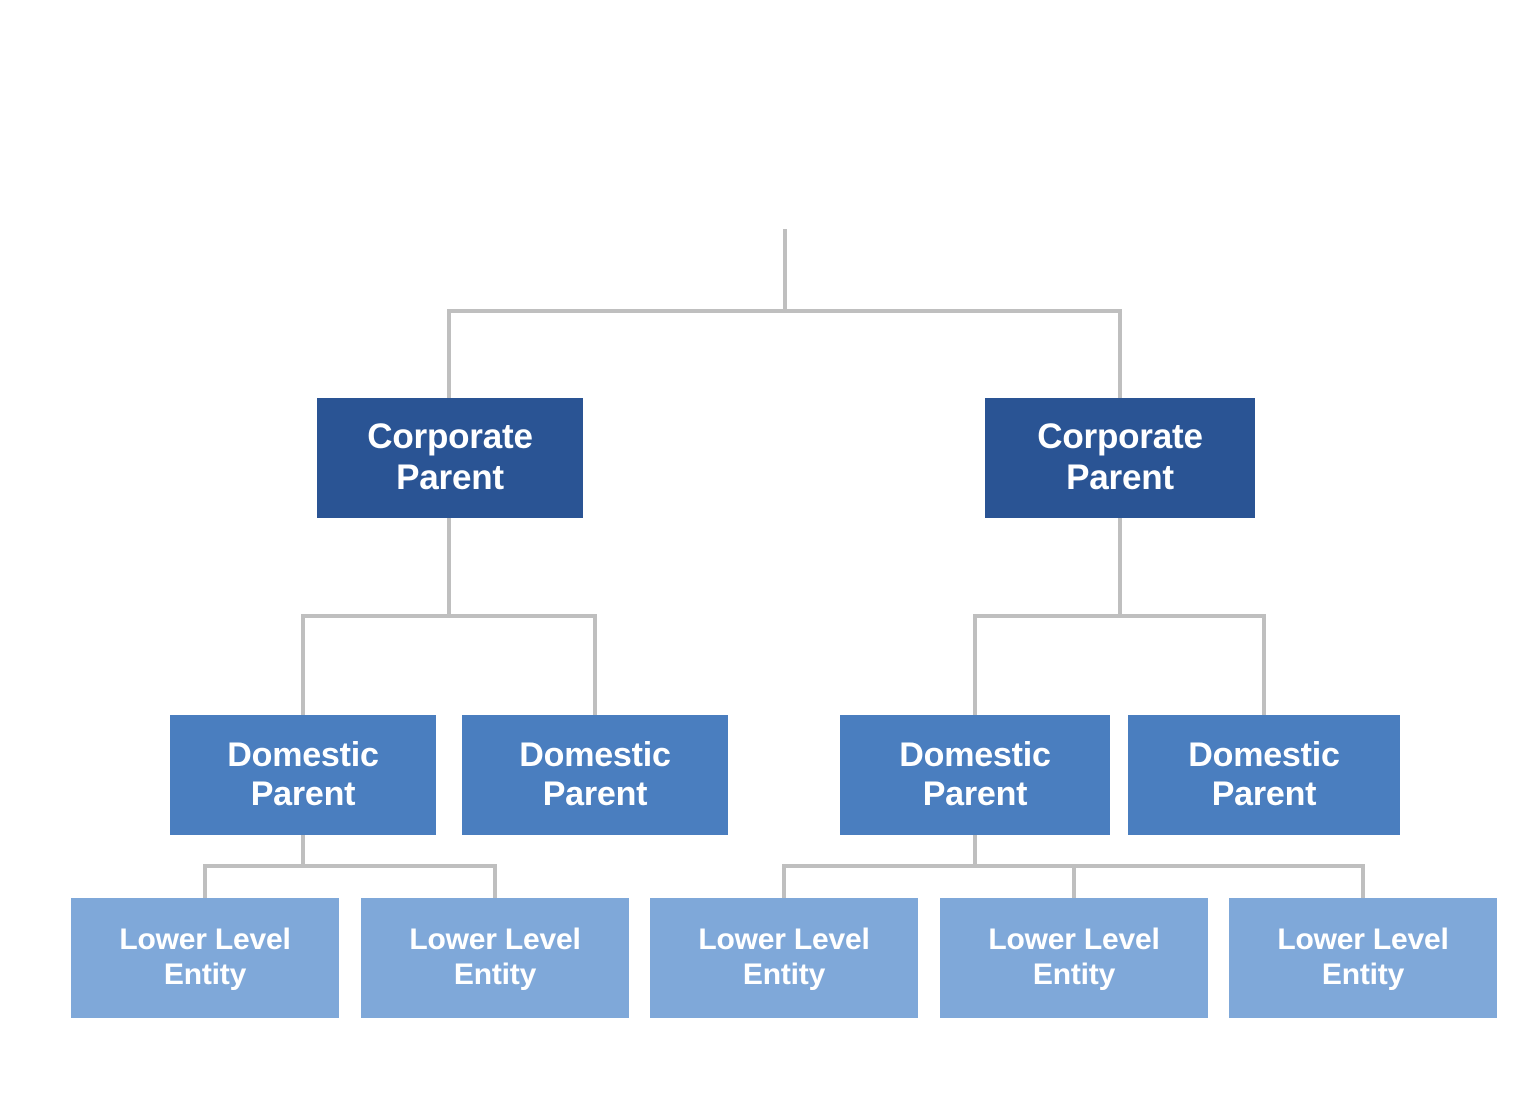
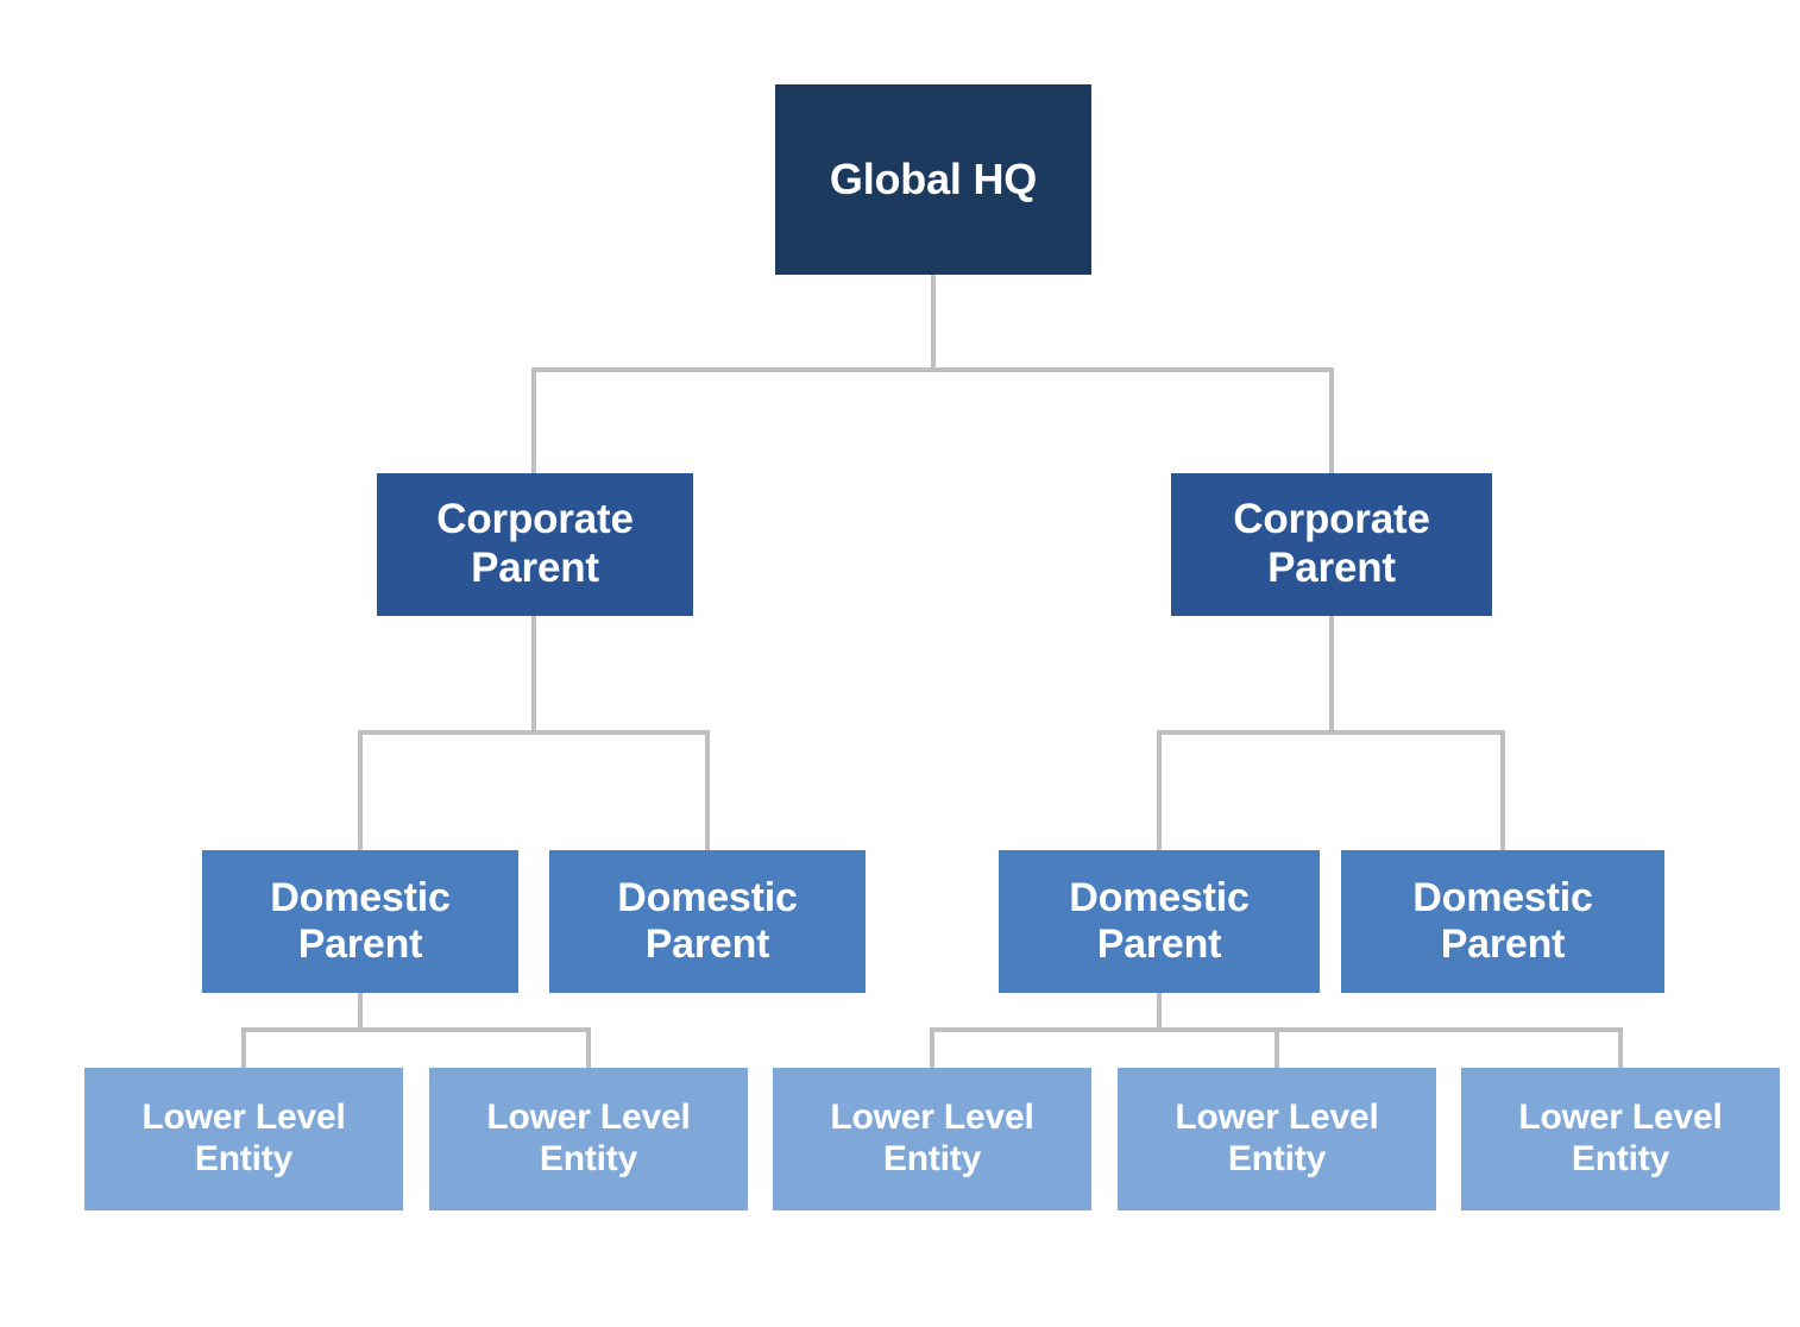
+ Global HQ
  Corporate
  Parent
  Corporate
  Parent
  Domestic
  Parent
  Domestic
  Parent
  Domestic
  Parent
  Domestic
  Parent
  Lower Level
  Entity
  Lower Level
  Entity
  Lower Level
  Entity
  Lower Level
  Entity
  Lower Level
  Entity
